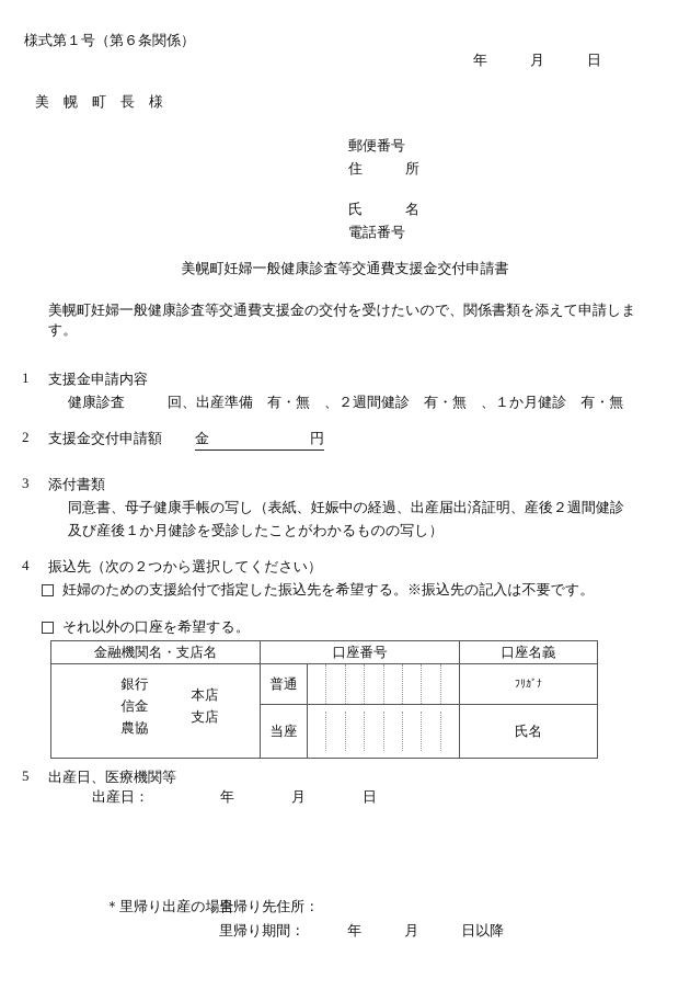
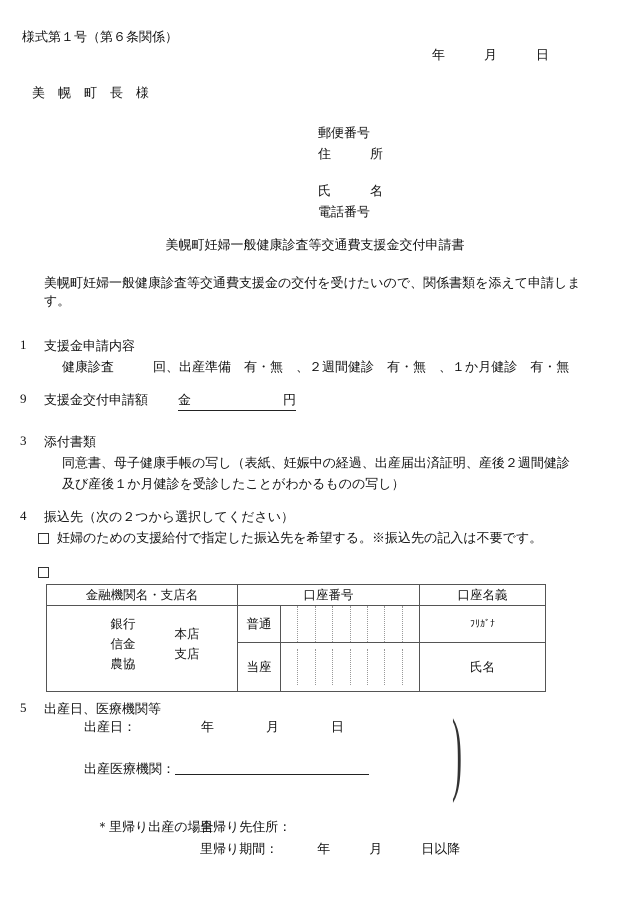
  様式第１号（第６条関係）
  年 月 日
  美 幌 町 長 様
  郵便番号
  住 所
  氏 名
  電話番号
  美幌町妊婦一般健康診査等交通費支援金交付申請書
  美幌町妊婦一般健康診査等交通費支援金の交付を受けたいので、関係書類を添えて申請します。
  1
  支援金申請内容
  健康診査 回、出産準備 有・無 、２週間健診 有・無 、１か月健診 有・無
- 2
+ 9
  支援金交付申請額
  金 円
  3
  添付書類
  同意書、母子健康手帳の写し（表紙、妊娠中の経過、出産届出済証明、産後２週間健診
  及び産後１か月健診を受診したことがわかるものの写し）
  4
  振込先（次の２つから選択してください）
  妊婦のための支援給付で指定した振込先を希望する。※振込先の記入は不要です。
- それ以外の口座を希望する。
  金融機関名・支店名	口座番号	口座名義
  銀行 信金 農協 本店 支店	普通		ﾌﾘｶﾞﾅ
  当座		氏名
  5
  出産日、医療機関等
+ )
  出産日： 年 月 日
+ 出産医療機関：
  ＊里帰り出産の場合
  里帰り先住所：
  里帰り期間： 年 月 日以降
